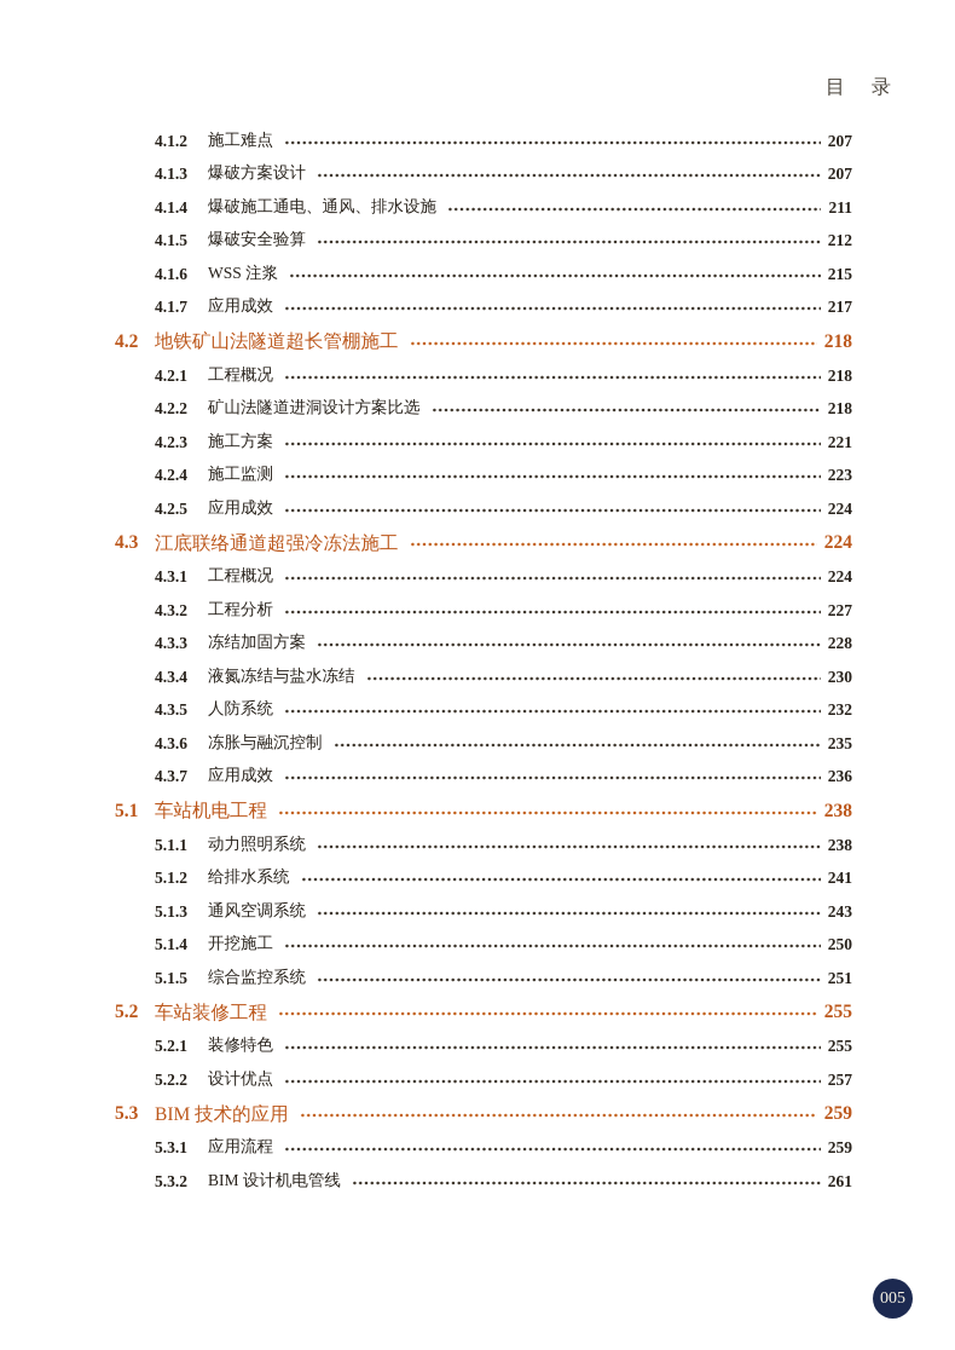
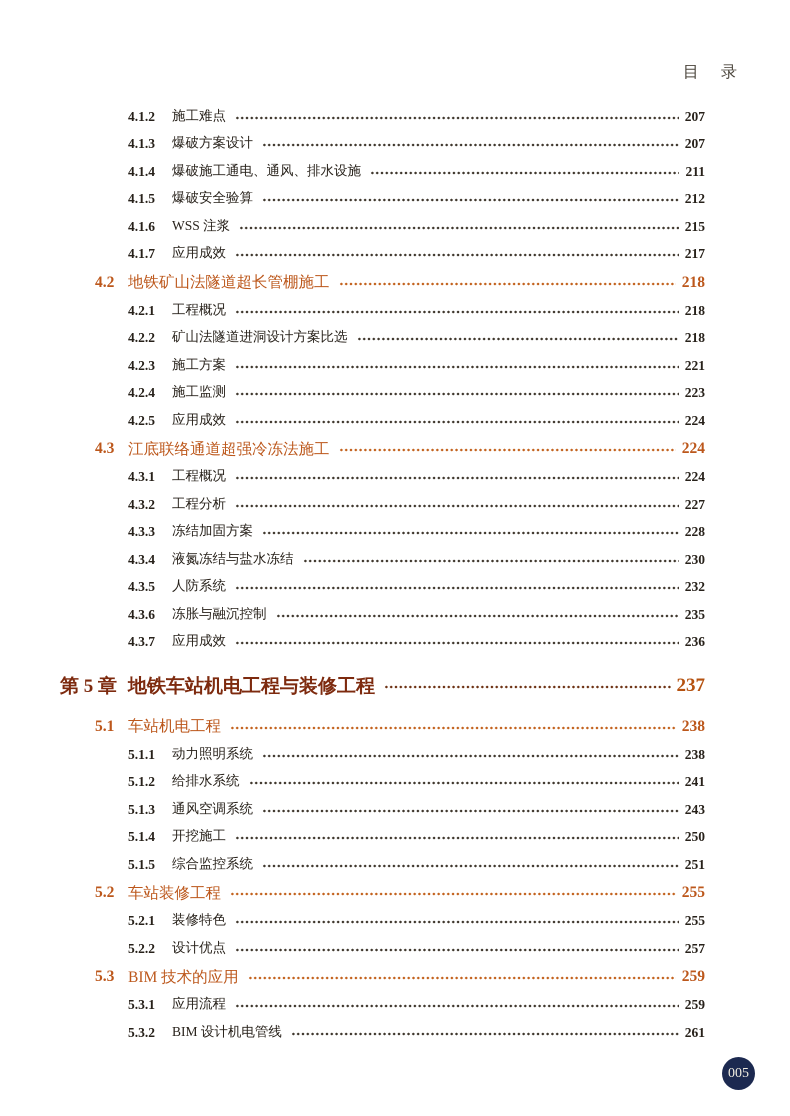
  目 录
  4.1.2
  施工难点
  207
  4.1.3
  爆破方案设计
  207
  4.1.4
  爆破施工通电、通风、排水设施
  211
  4.1.5
  爆破安全验算
  212
  4.1.6
  WSS 注浆
  215
  4.1.7
  应用成效
  217
  4.2
  地铁矿山法隧道超长管棚施工
  218
  4.2.1
  工程概况
  218
  4.2.2
  矿山法隧道进洞设计方案比选
  218
  4.2.3
  施工方案
  221
  4.2.4
  施工监测
  223
  4.2.5
  应用成效
  224
  4.3
  江底联络通道超强冷冻法施工
  224
  4.3.1
  工程概况
  224
  4.3.2
  工程分析
  227
  4.3.3
  冻结加固方案
  228
  4.3.4
  液氮冻结与盐水冻结
  230
  4.3.5
  人防系统
  232
  4.3.6
  冻胀与融沉控制
  235
  4.3.7
  应用成效
  236
+ 第 5 章
+ 地铁车站机电工程与装修工程
+ 237
  5.1
  车站机电工程
  238
  5.1.1
  动力照明系统
  238
  5.1.2
  给排水系统
  241
  5.1.3
  通风空调系统
  243
  5.1.4
  开挖施工
  250
  5.1.5
  综合监控系统
  251
  5.2
  车站装修工程
  255
  5.2.1
  装修特色
  255
  5.2.2
  设计优点
  257
  5.3
  BIM 技术的应用
  259
  5.3.1
  应用流程
  259
  5.3.2
  BIM 设计机电管线
  261
  005
